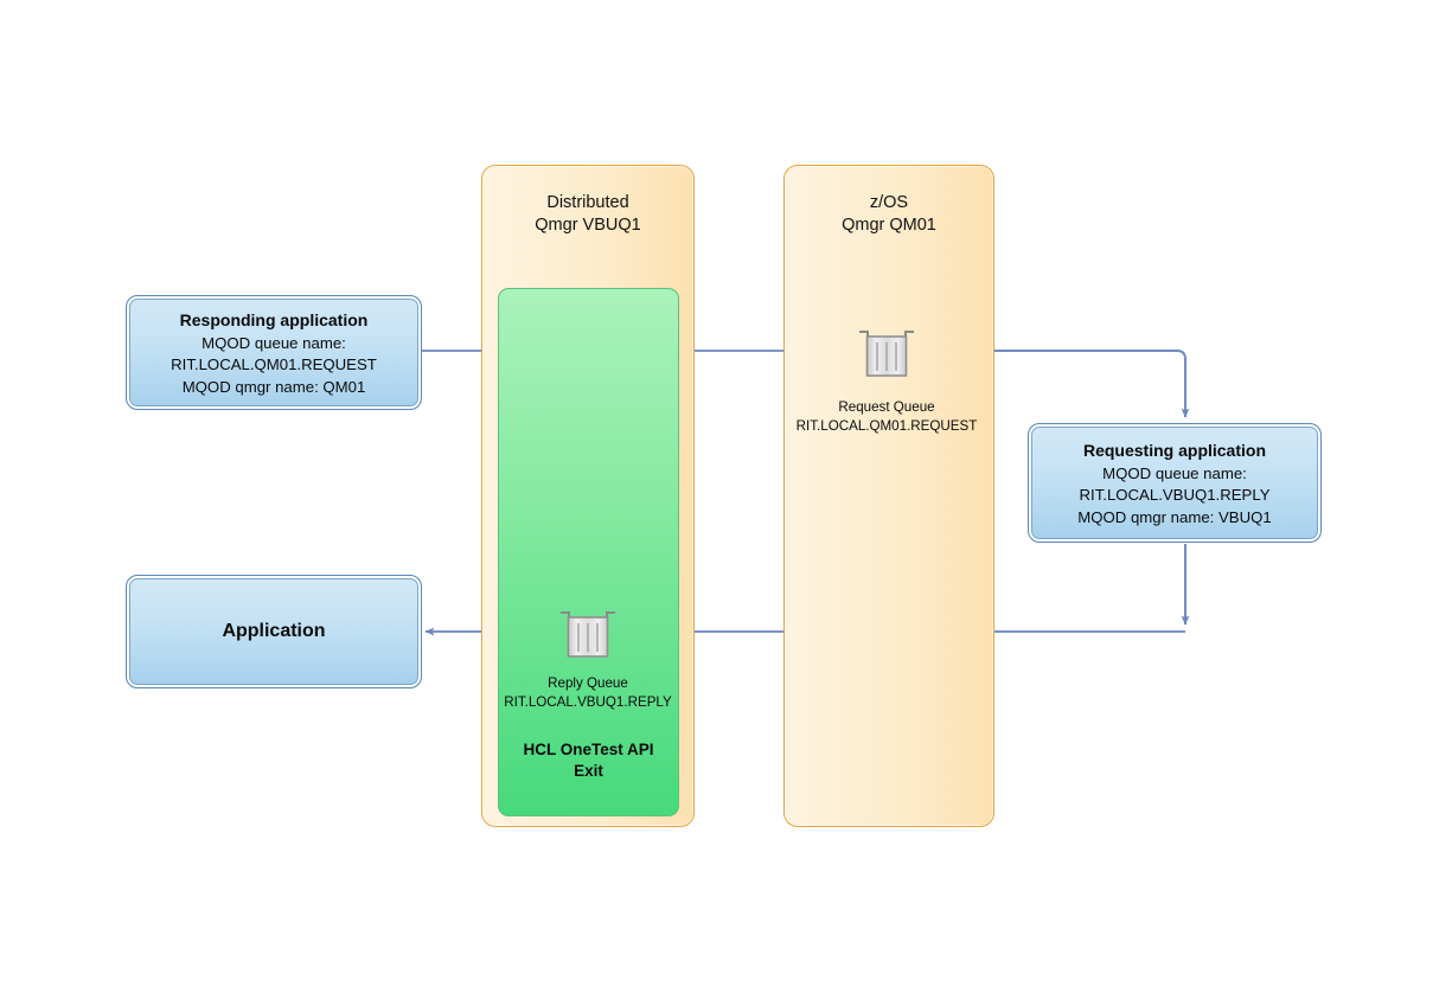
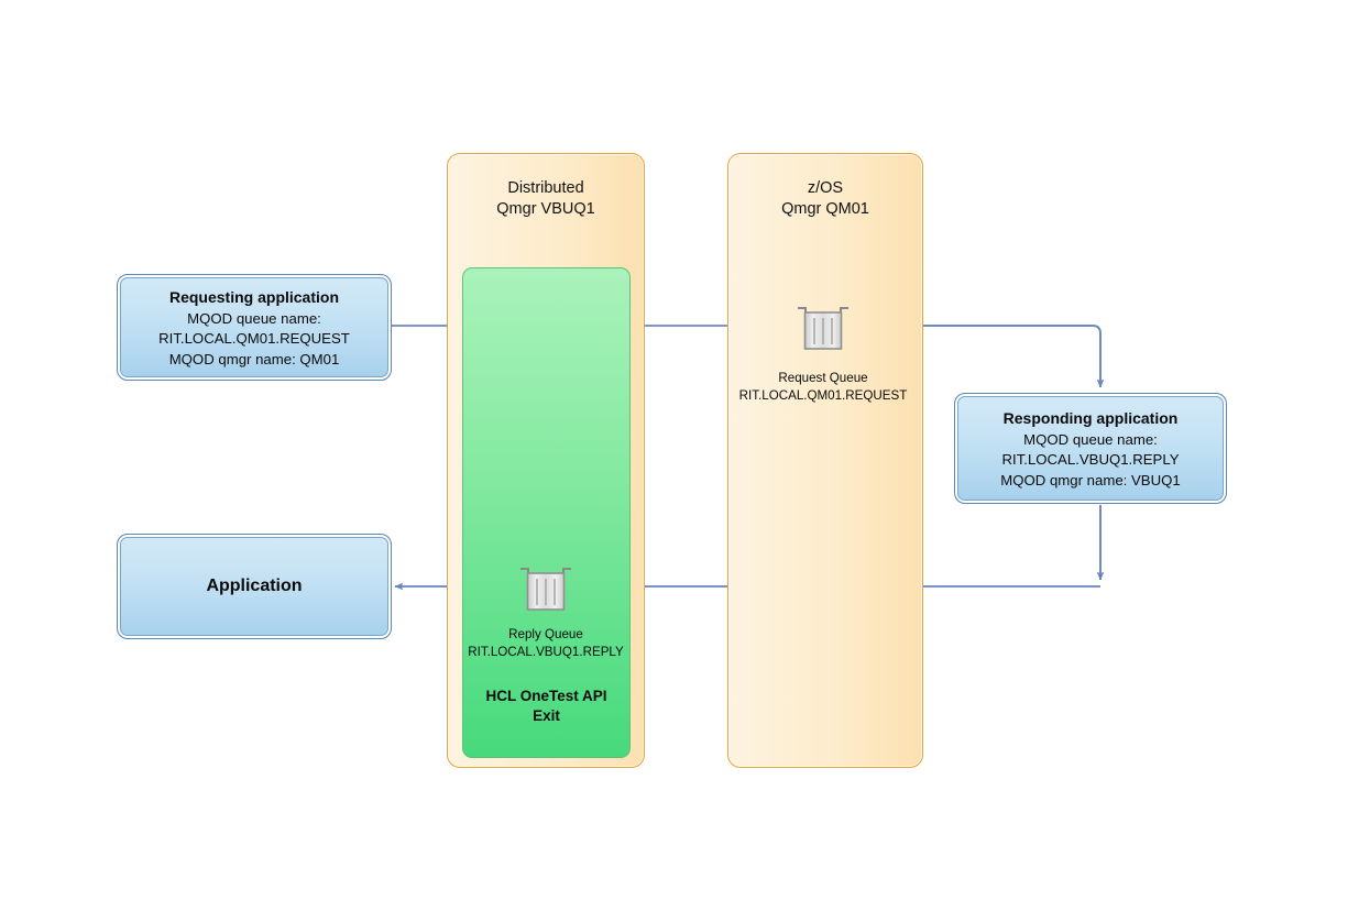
  Distributed
  Qmgr VBUQ1
  z/OS
  Qmgr QM01
  HCL OneTest API
  Exit
- Responding application
+ Requesting application
  MQOD queue name:
  RIT.LOCAL.QM01.REQUEST
  MQOD qmgr name: QM01
- Requesting application
+ Responding application
  MQOD queue name:
  RIT.LOCAL.VBUQ1.REPLY
  MQOD qmgr name: VBUQ1
  Application
  Request Queue
  RIT.LOCAL.QM01.REQUEST
  Reply Queue
  RIT.LOCAL.VBUQ1.REPLY
